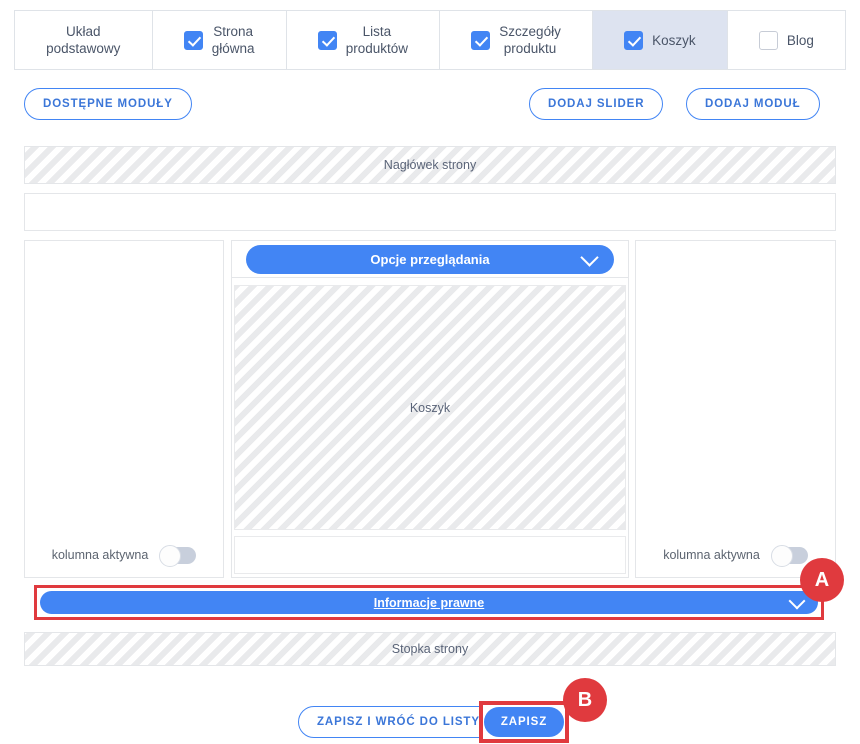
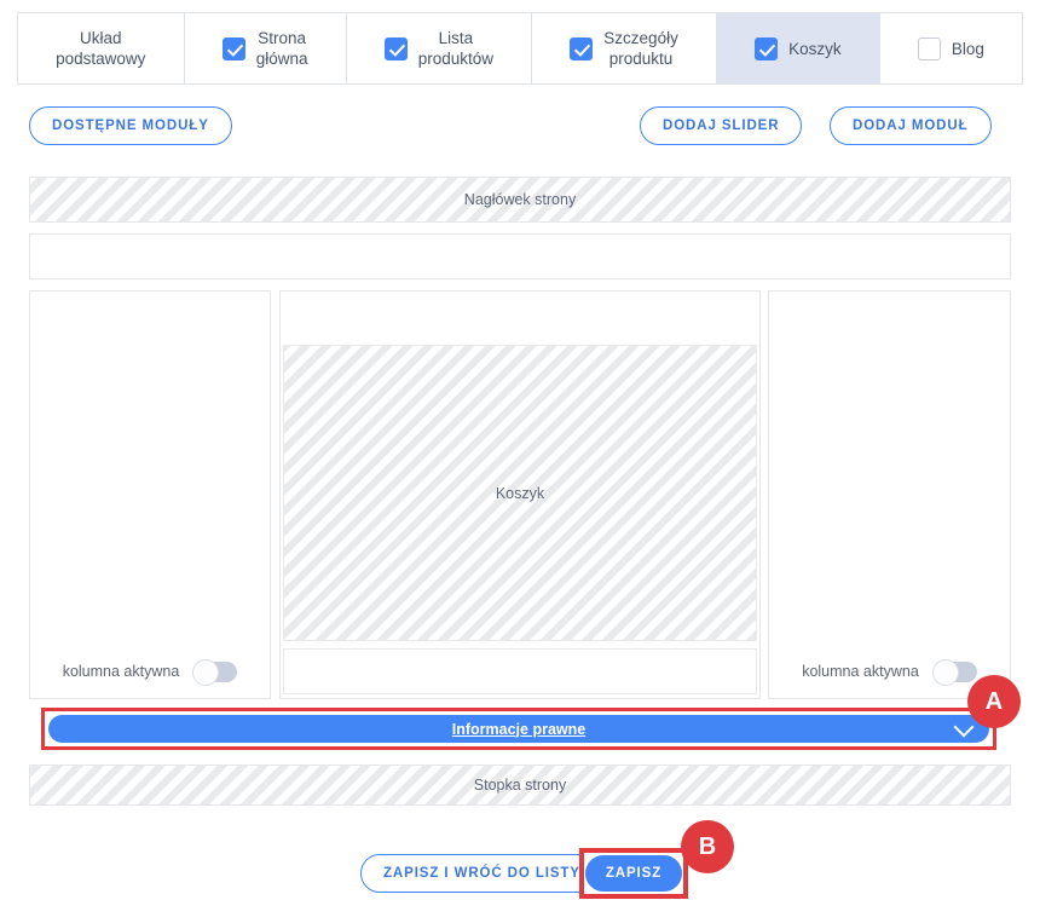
  Układ
  podstawowy
  Strona
  główna
  Lista
  produktów
  Szczegóły
  produktu
  Koszyk
  Blog
  DOSTĘPNE MODUŁY
  DODAJ SLIDER
  DODAJ MODUŁ
  Nagłówek strony
  kolumna aktywna
- Opcje przeglądania
  Koszyk
  kolumna aktywna
  Informacje prawne
  Stopka strony
  ZAPISZ I WRÓĆ DO LISTY
  ZAPISZ
  A
  B
